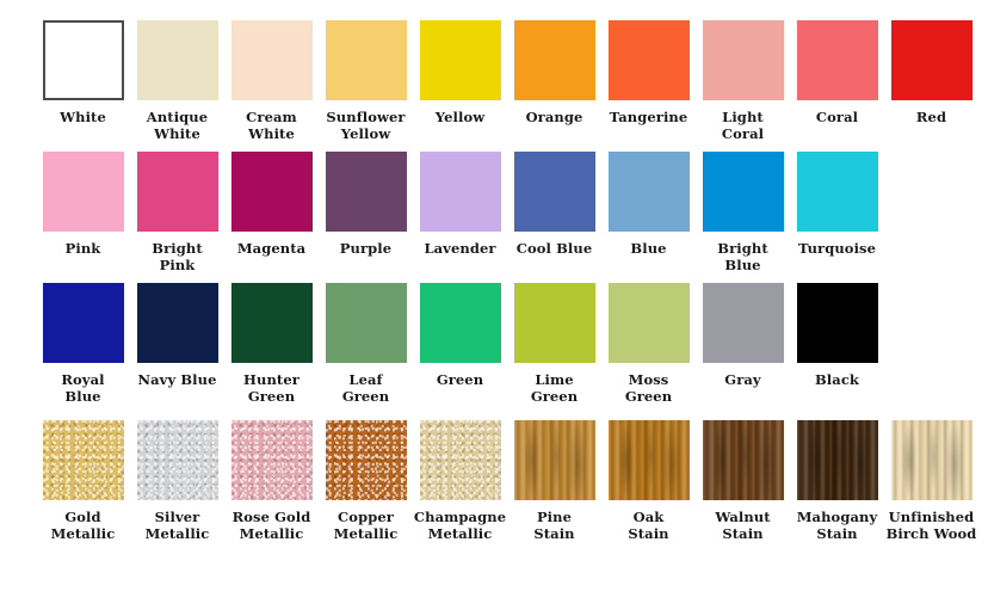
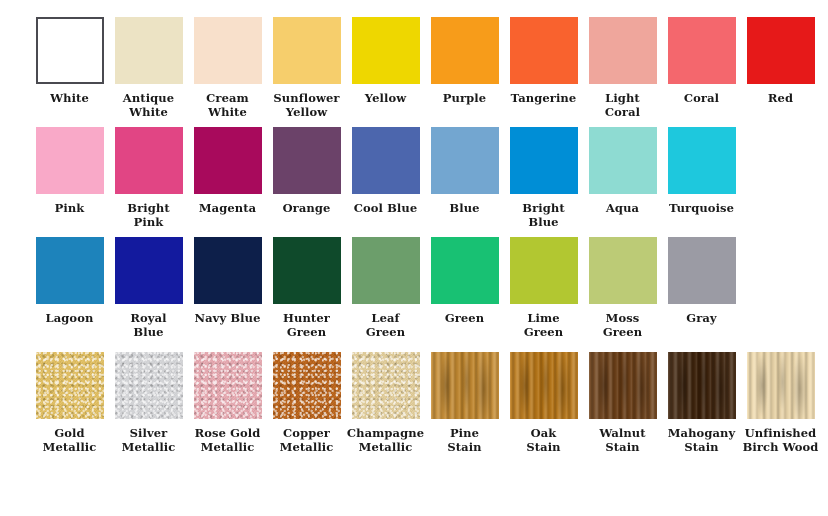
  White
  Antique
  White
  Cream
  White
  Sunflower
  Yellow
  Yellow
- Orange
+ Purple
  Tangerine
  Light
  Coral
  Coral
  Red
  Pink
  Bright
  Pink
  Magenta
- Purple
+ Orange
- Lavender
  Cool Blue
  Blue
  Bright
  Blue
+ Aqua
  Turquoise
+ Lagoon
  Royal
  Blue
  Navy Blue
  Hunter
  Green
  Leaf
  Green
  Green
  Lime
  Green
  Moss
  Green
  Gray
- Black
  Gold
  Metallic
  Silver
  Metallic
  Rose Gold
  Metallic
  Copper
  Metallic
  Champagne
  Metallic
  Pine
  Stain
  Oak
  Stain
  Walnut
  Stain
  Mahogany
  Stain
  Unfinished
  Birch Wood
